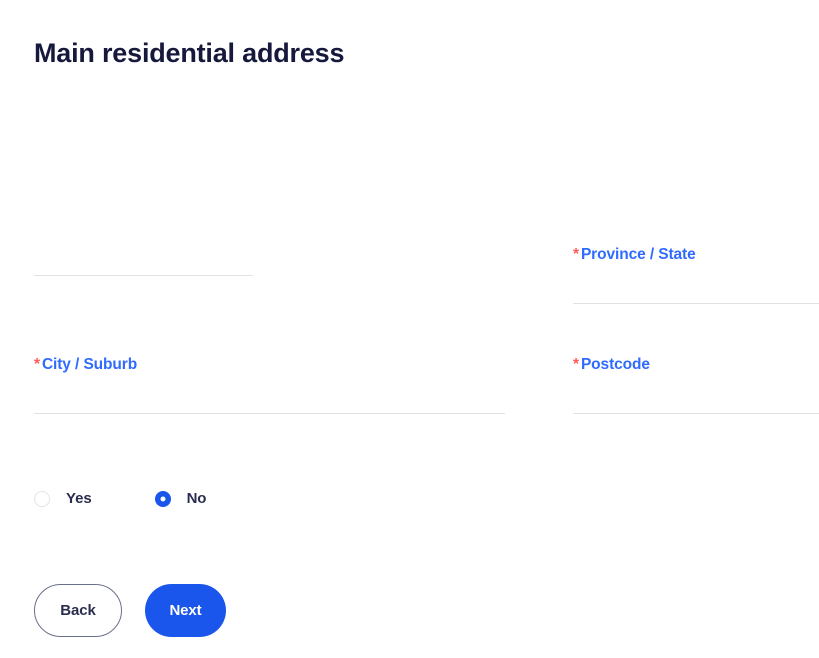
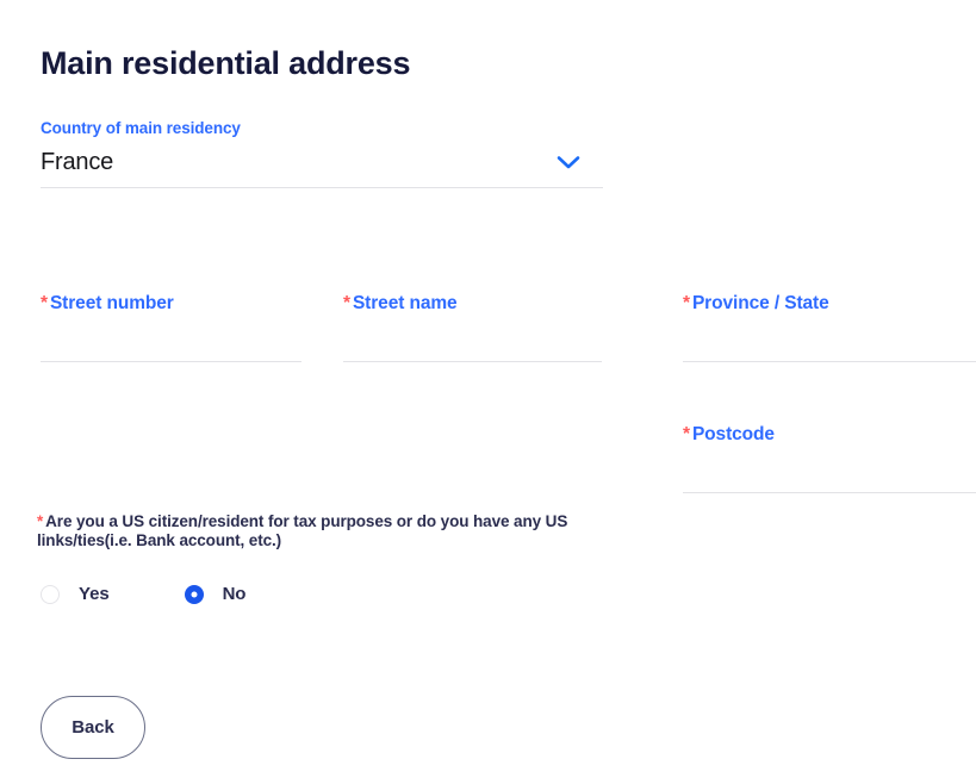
  Main residential address
+ Country of main residency
+ France
+ *Street number
+ *Street name
  *Province / State
- *City / Suburb
  *Postcode
+ * Are you a US citizen/resident for tax purposes or do you have any US links/ties(i.e. Bank account, etc.)
  Yes
  No
  Back
- Next
